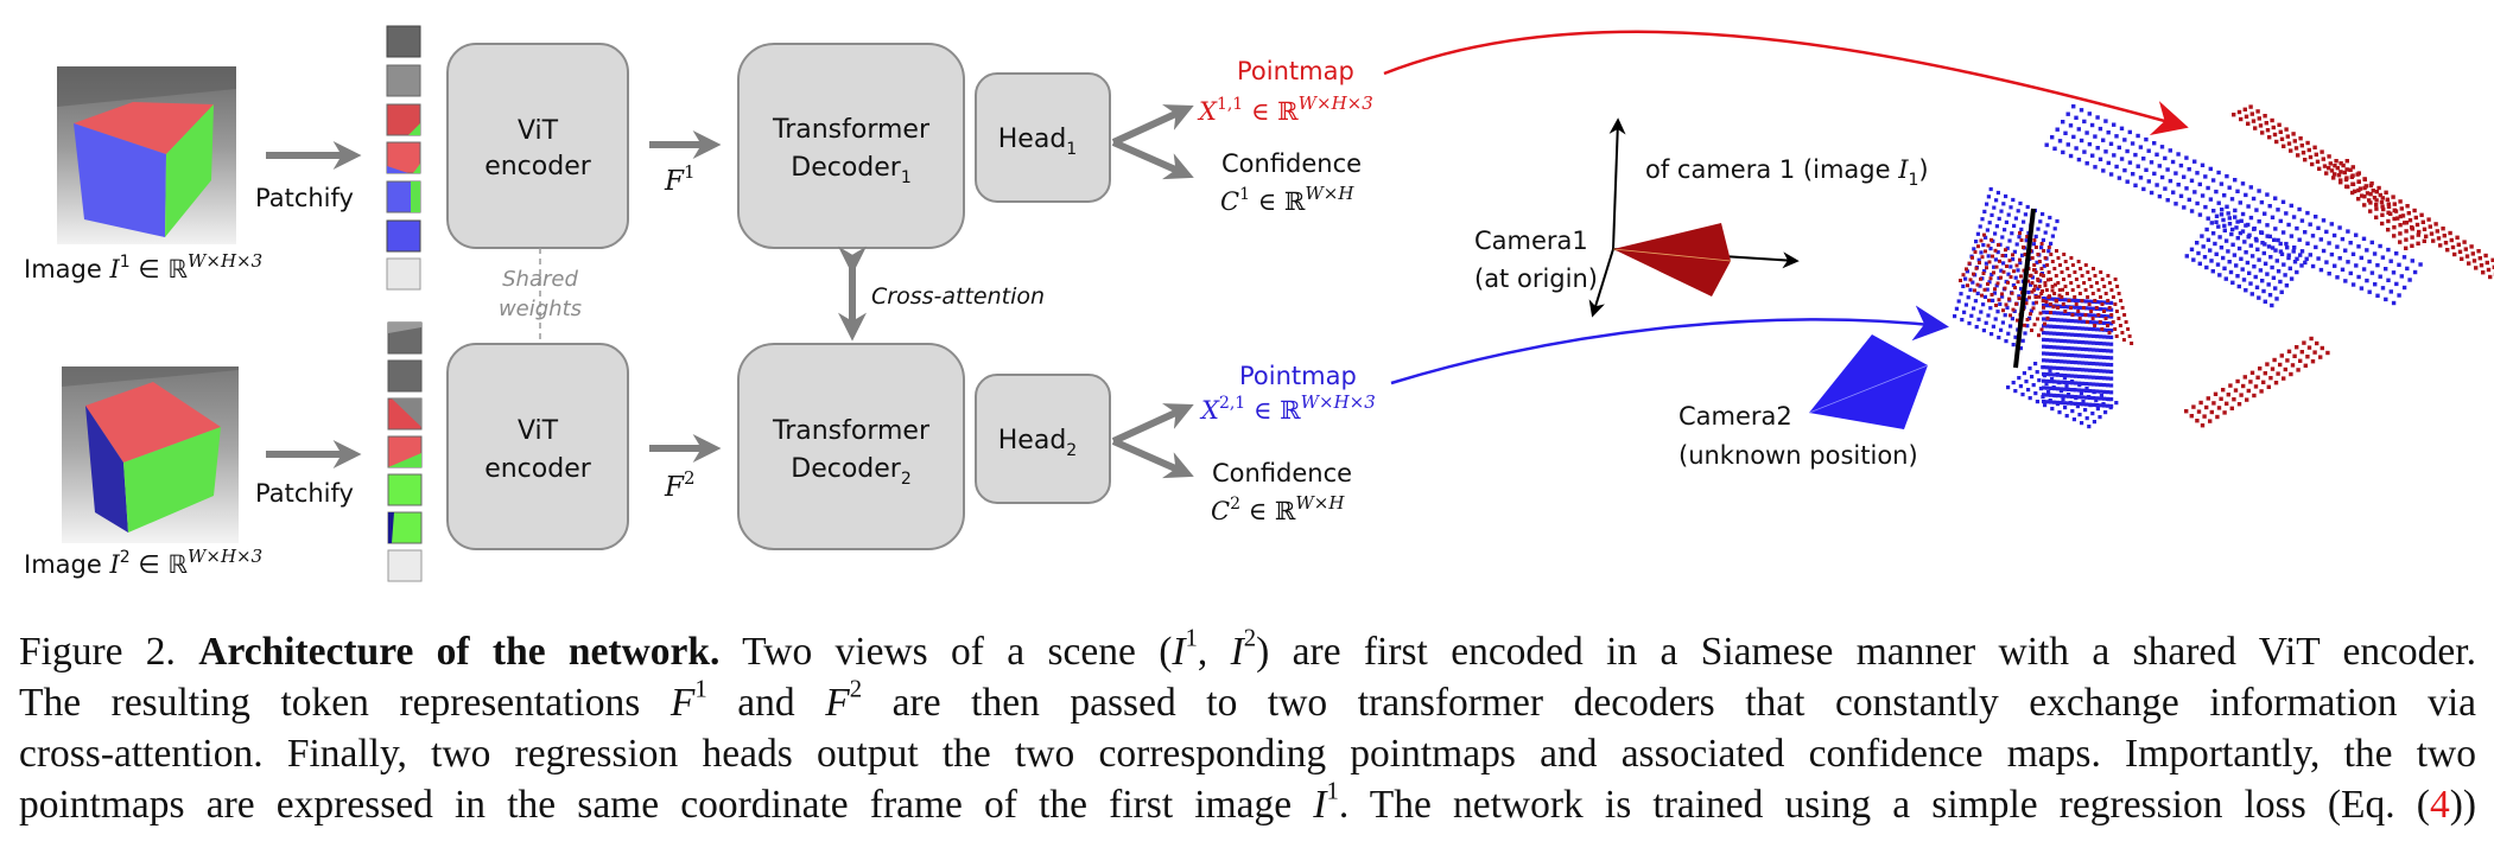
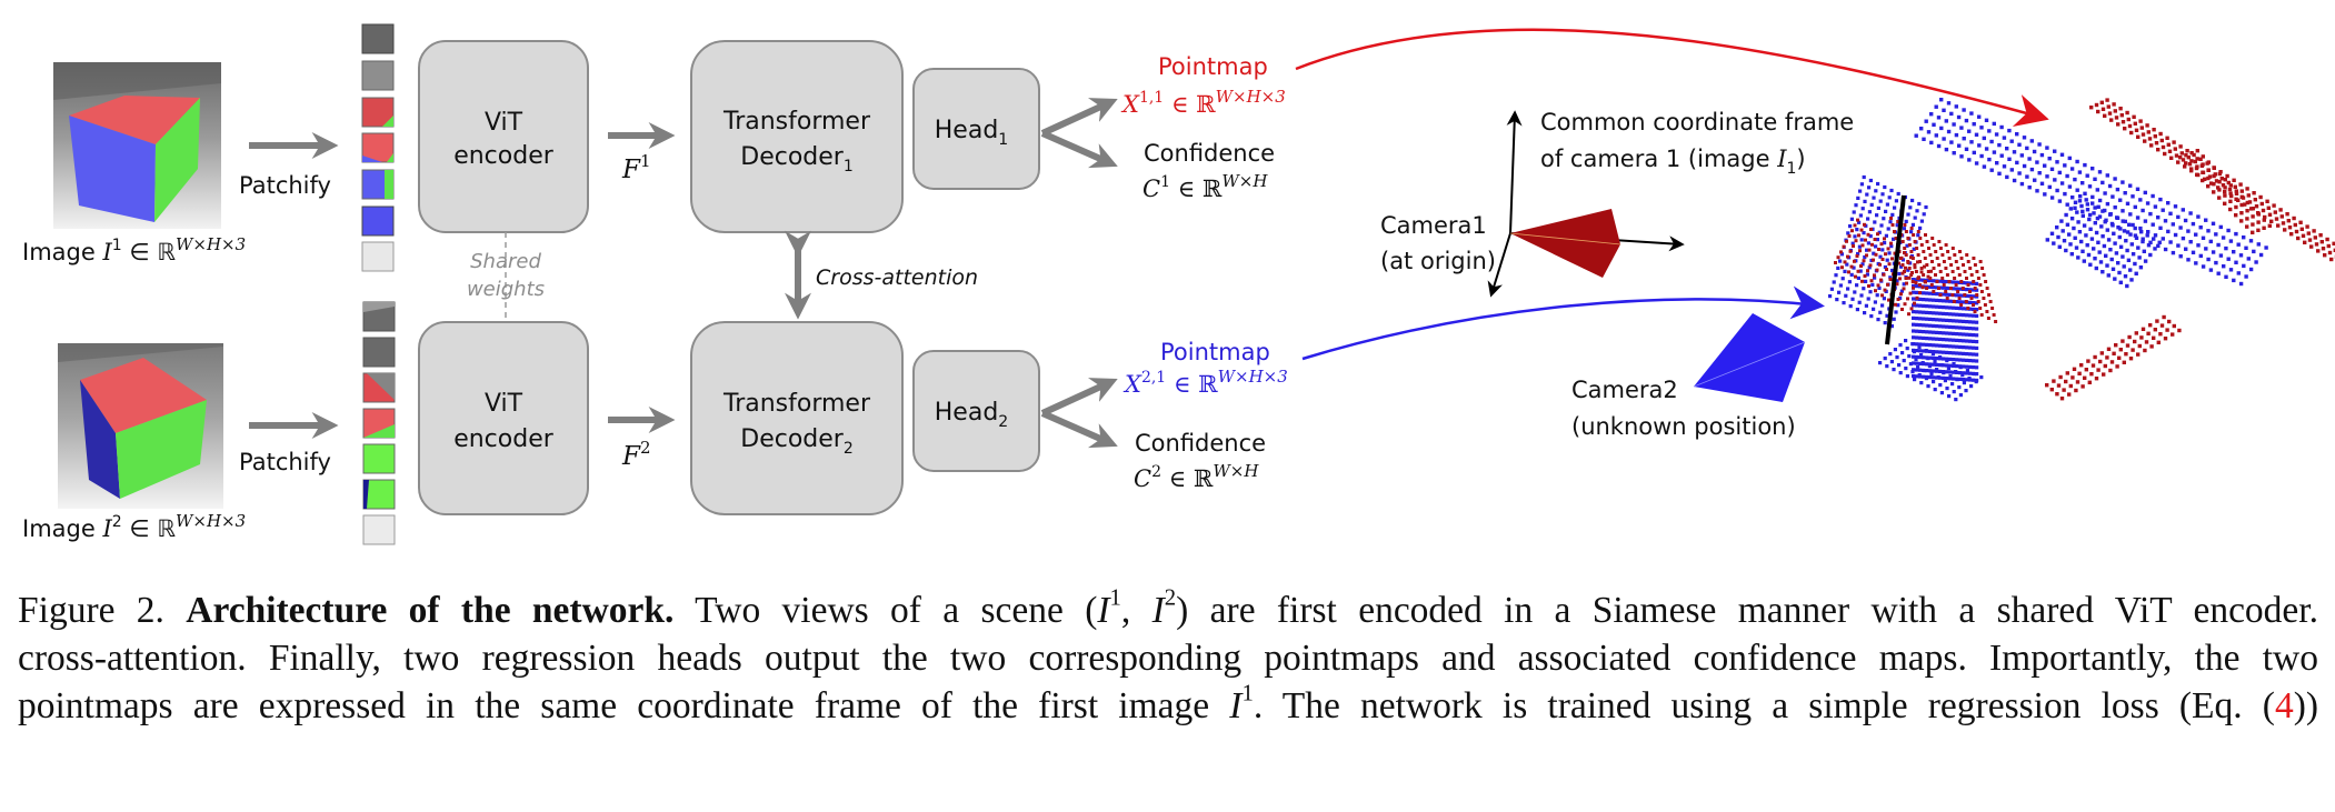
  Image I1 ∈ ℝW×H×3
  Patchify
  ViT
  encoder
  Shared
  weights
  F1
  Transformer
  Decoder1
  Head1
  Pointmap
  X1,1 ∈ ℝW×H×3
  Confidence
  C1 ∈ ℝW×H
  Cross-attention
  Image I2 ∈ ℝW×H×3
  Patchify
  ViT
  encoder
  F2
  Transformer
  Decoder2
  Head2
  Pointmap
  X2,1 ∈ ℝW×H×3
  Confidence
  C2 ∈ ℝW×H
+ Common coordinate frame
  of camera 1 (image I1 )
  Camera1
  (at origin)
  Camera2
  (unknown position)
  Figure 2. Architecture of the network. Two views of a scene (I1, I2) are first encoded in a Siamese manner with a shared ViT encoder.
- The resulting token representations F1 and F2 are then passed to two transformer decoders that constantly exchange information via
  cross-attention. Finally, two regression heads output the two corresponding pointmaps and associated confidence maps. Importantly, the two
  pointmaps are expressed in the same coordinate frame of the first image I1. The network is trained using a simple regression loss (Eq. (4))
